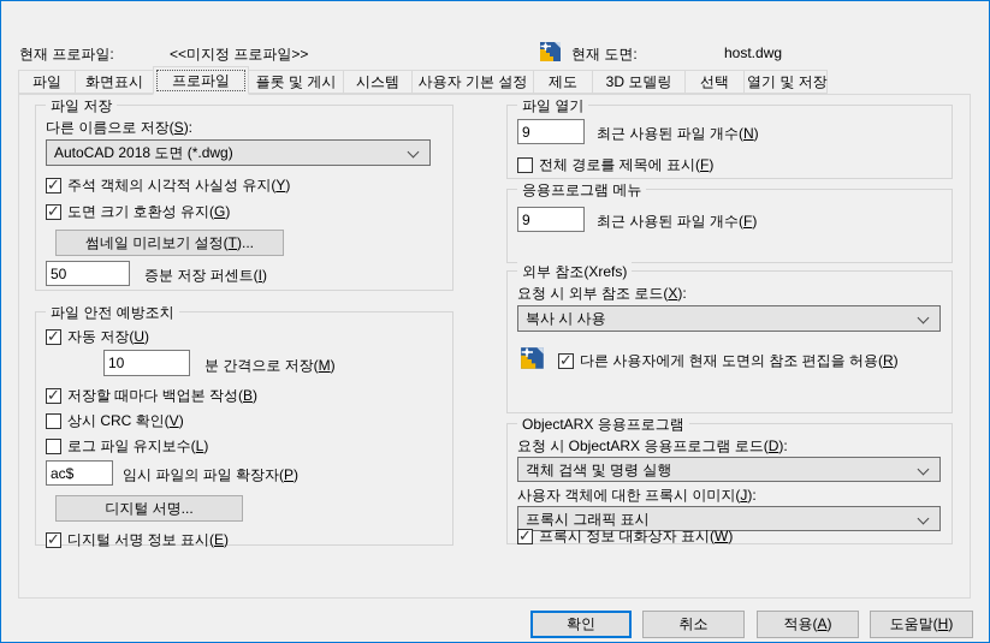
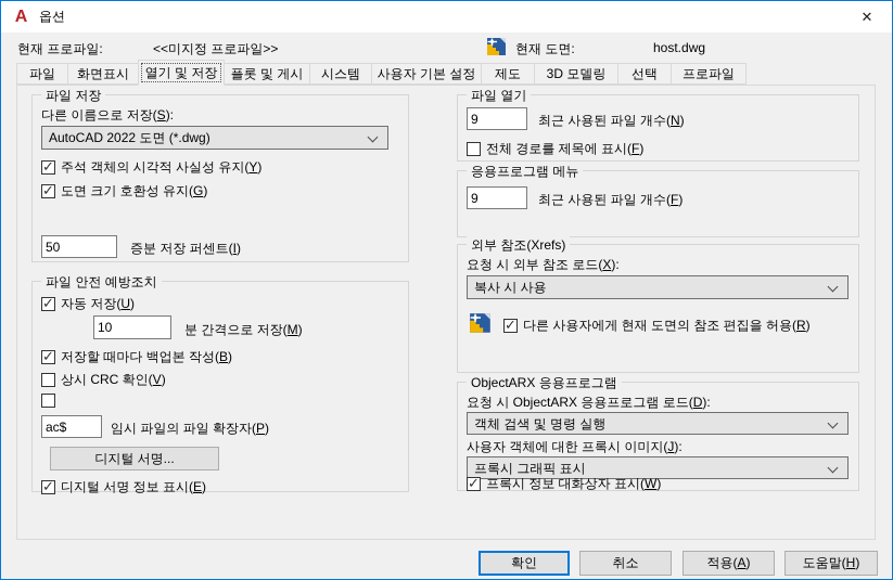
+ A
+ 옵션
+ ✕
  현재 프로파일:
  <<미지정 프로파일>>
  현재 도면:
  host.dwg
  파일
  화면표시
- 프로파일
+ 열기 및 저장
  플롯 및 게시
  시스템
  사용자 기본 설정
  제도
  3D 모델링
  선택
- 열기 및 저장
+ 프로파일
  파일 저장
  다른 이름으로 저장(S):
- AutoCAD 2018 도면 (*.dwg)
+ AutoCAD 2022 도면 (*.dwg)
  주석 객체의 시각적 사실성 유지(Y)
  도면 크기 호환성 유지(G)
- 썸네일 미리보기 설정(T)...
  50
  증분 저장 퍼센트(I)
  파일 안전 예방조치
  자동 저장(U)
  10
  분 간격으로 저장(M)
  저장할 때마다 백업본 작성(B)
  상시 CRC 확인(V)
- 로그 파일 유지보수(L)
  ac$
  임시 파일의 파일 확장자(P)
  디지털 서명...
  디지털 서명 정보 표시(E)
  파일 열기
  9
  최근 사용된 파일 개수(N)
  전체 경로를 제목에 표시(F)
  응용프로그램 메뉴
  9
  최근 사용된 파일 개수(F)
  외부 참조(Xrefs)
  요청 시 외부 참조 로드(X):
  복사 시 사용
  다른 사용자에게 현재 도면의 참조 편집을 허용(R)
  ObjectARX 응용프로그램
  요청 시 ObjectARX 응용프로그램 로드(D):
  객체 검색 및 명령 실행
  사용자 객체에 대한 프록시 이미지(J):
  프록시 그래픽 표시
  프록시 정보 대화상자 표시(W)
  확인
  취소
  적용(A)
  도움말(H)
